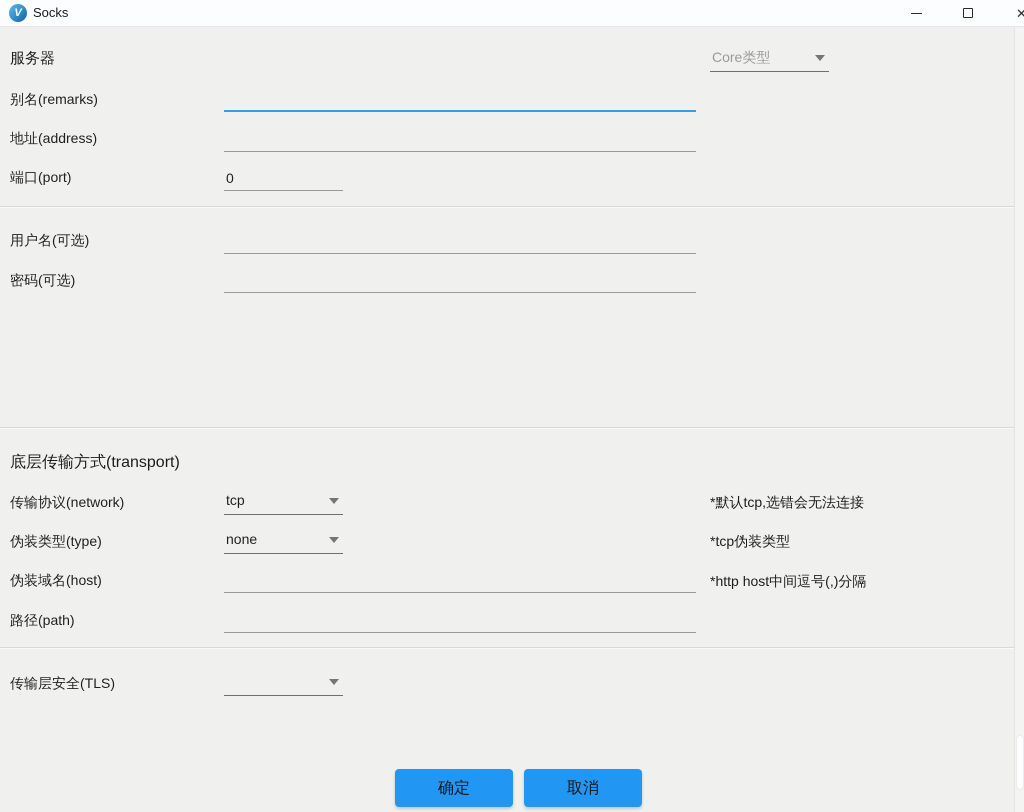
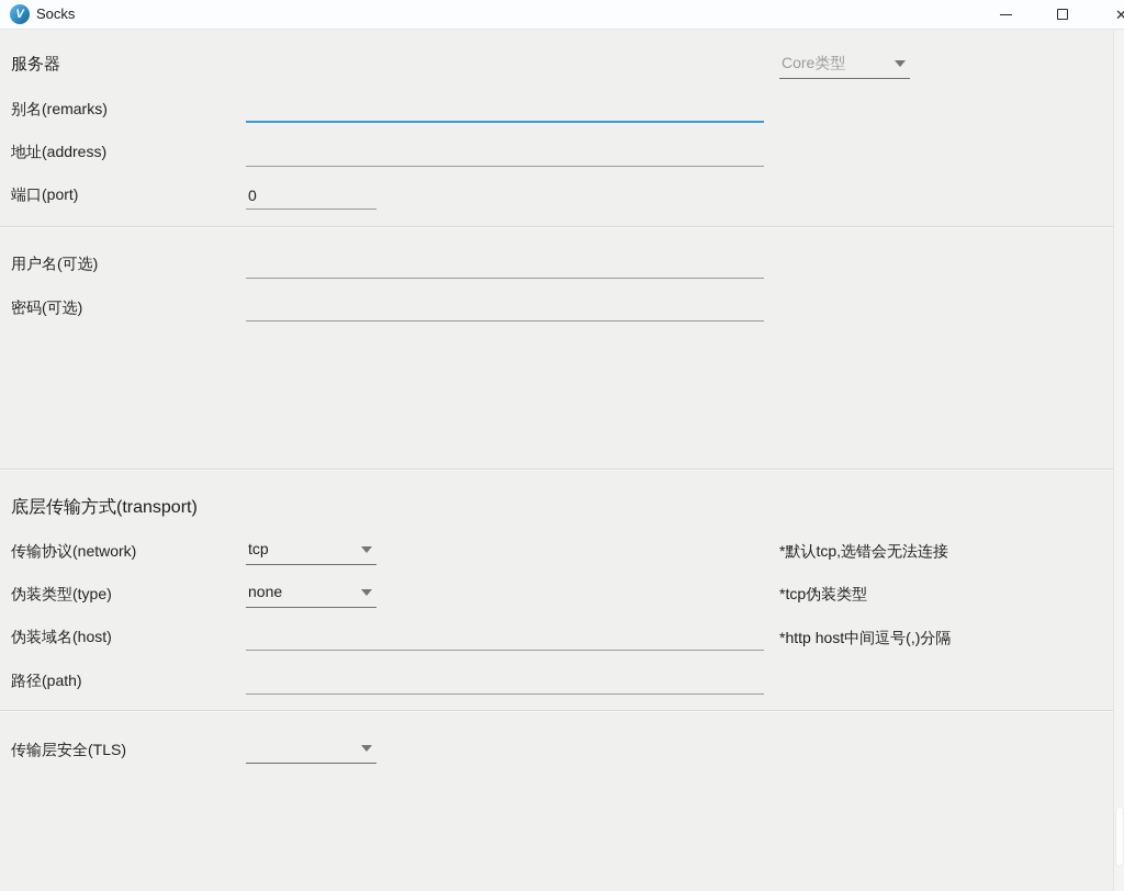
  V
  Socks
  ✕
  服务器
  Core类型
  别名(remarks)
  地址(address)
  端口(port)
  0
  用户名(可选)
  密码(可选)
  底层传输方式(transport)
  传输协议(network)
  tcp
  *默认tcp,选错会无法连接
  伪装类型(type)
  none
  *tcp伪装类型
  伪装域名(host)
  *http host中间逗号(,)分隔
  路径(path)
  传输层安全(TLS)
- 确定
- 取消
